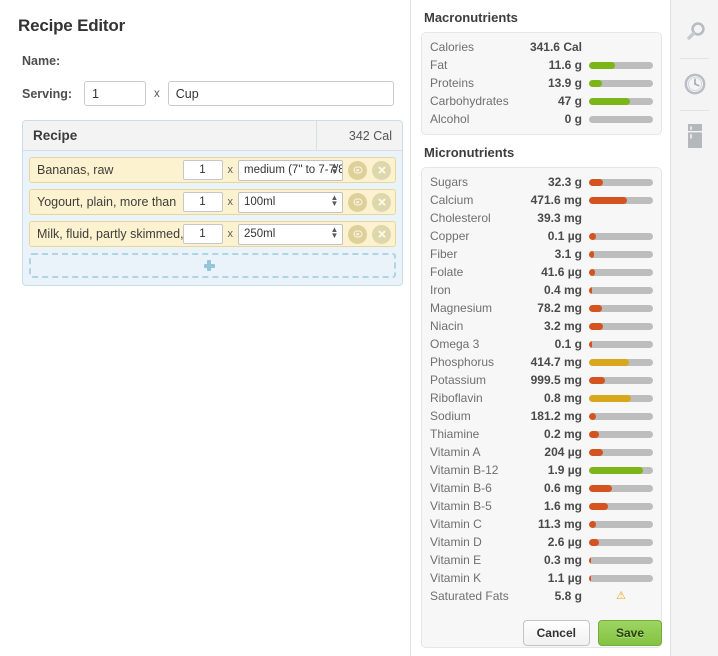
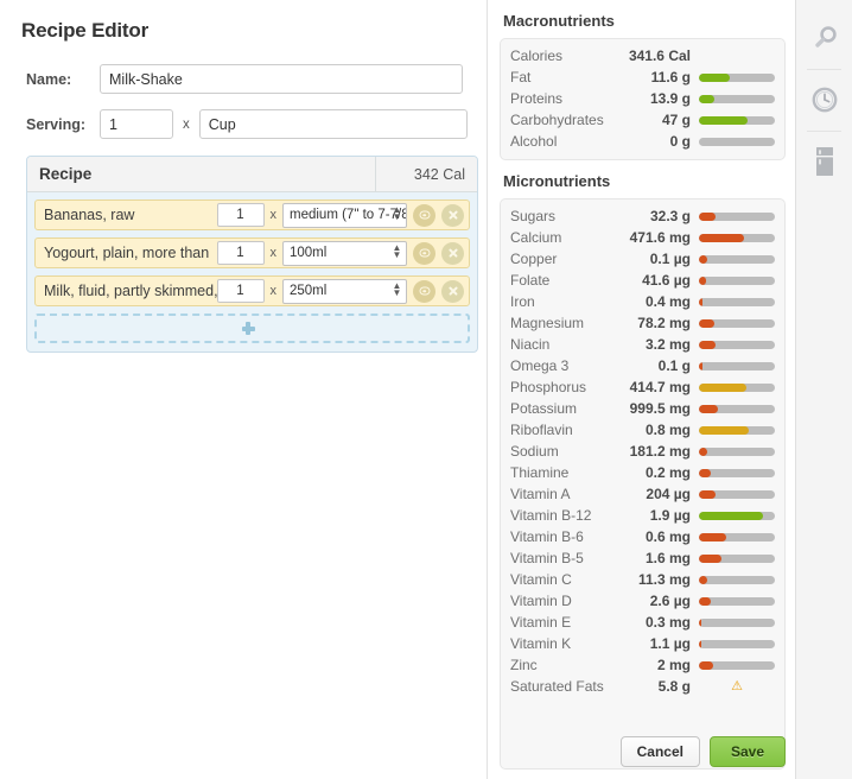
  Recipe Editor
  Name:
+ Milk-Shake
  Serving:
  1
  x
  Cup
  Recipe
  342 Cal
  Bananas, raw
  1
  x
  medium (7" to 7-7/8
  ▲
  ▼
  Yogourt, plain, more than
  1
  x
  100ml
  ▲
  ▼
  Milk, fluid, partly skimmed,
  1
  x
  250ml
  ▲
  ▼
  Macronutrients
  Calories
  341.6 Cal
  Fat
  11.6 g
  Proteins
  13.9 g
  Carbohydrates
  47 g
  Alcohol
  0 g
  Micronutrients
  Sugars
  32.3 g
  Calcium
  471.6 mg
- Cholesterol
- 39.3 mg
  Copper
  0.1 µg
- Fiber
- 3.1 g
  Folate
  41.6 µg
  Iron
  0.4 mg
  Magnesium
  78.2 mg
  Niacin
  3.2 mg
  Omega 3
  0.1 g
  Phosphorus
  414.7 mg
  Potassium
  999.5 mg
  Riboflavin
  0.8 mg
  Sodium
  181.2 mg
  Thiamine
  0.2 mg
  Vitamin A
  204 µg
  Vitamin B-12
  1.9 µg
  Vitamin B-6
  0.6 mg
  Vitamin B-5
  1.6 mg
  Vitamin C
  11.3 mg
  Vitamin D
  2.6 µg
  Vitamin E
  0.3 mg
  Vitamin K
  1.1 µg
+ Zinc
+ 2 mg
  Saturated Fats
  5.8 g
  ⚠
  Cancel
  Save
